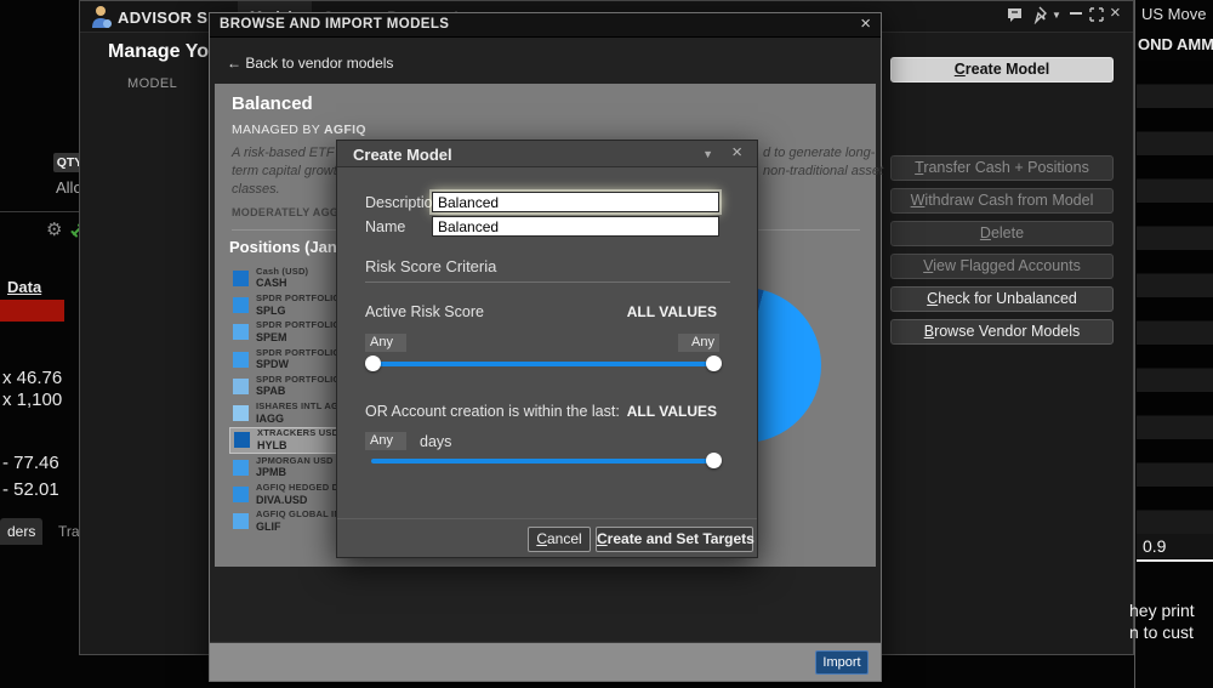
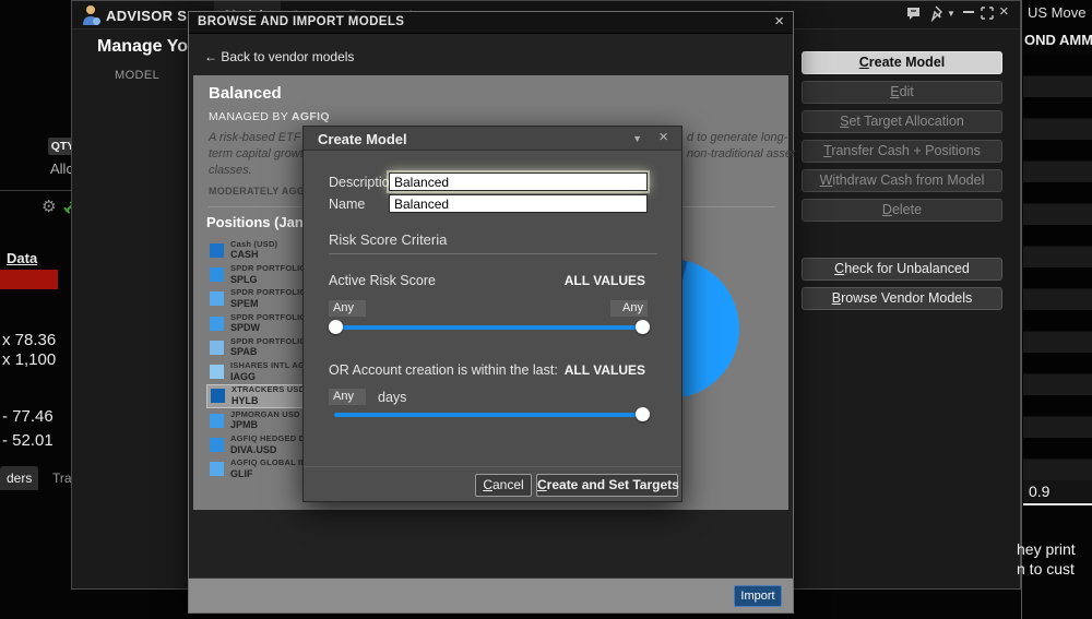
  Data
- x 46.76
+ x 78.36
  x 1,100
  - 77.46
  - 52.01
  All
  ⚙
  ders
  Tra
  ▼
  ×
  Manage Yo
  MODEL
  Create Model
+ Edit
+ Set Target Allocation
  Transfer Cash + Positions
  Withdraw Cash from Model
  Delete
- View Flagged Accounts
  Check for Unbalanced
  Browse Vendor Models
  US Move
  OND AMM
  0.9
  hey print
  n to cust
  BROWSE AND IMPORT MODELS
  ×
  ← Back to vendor models
  Balanced
  MANAGED BY AGFIQ
  A risk-based ETF
  term capital grow
  classes.
  d to generate long-
  non-traditional asset
  Positions (Jan
  Cash (USD)
  CASH
  SPDR PORTFOLI
  SPLG
  SPDR PORTFOLI
  SPEM
  SPDR PORTFOLI
  SPDW
  SPDR PORTFOLI
  SPAB
  ISHARES INTL AG
  IAGG
  XTRACKERS US
  HYLB
  JPMORGAN USD
  JPMB
  AGFIQ HEDGED
  DIVA.USD
  AGFIQ GLOBAL I
  GLIF
  Import
  Create Model
  ▼
  ×
  Descriptio
  Balanced
  Name
  Balanced
  Risk Score Criteria
  Active Risk Score
  ALL VALUES
  Any
  Any
  OR Account creation is within the last:
  ALL VALUES
  Any
  days
  Cancel
  Create and Set Targets
